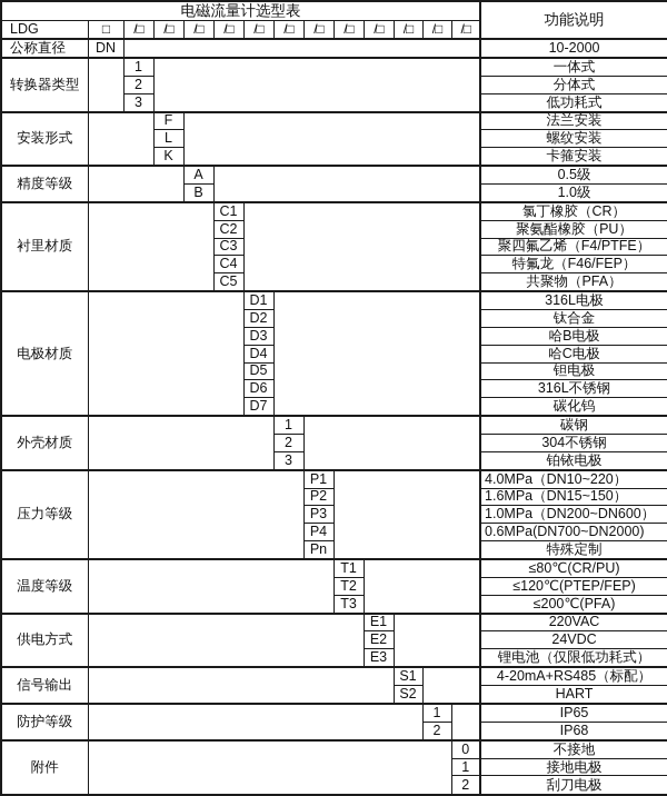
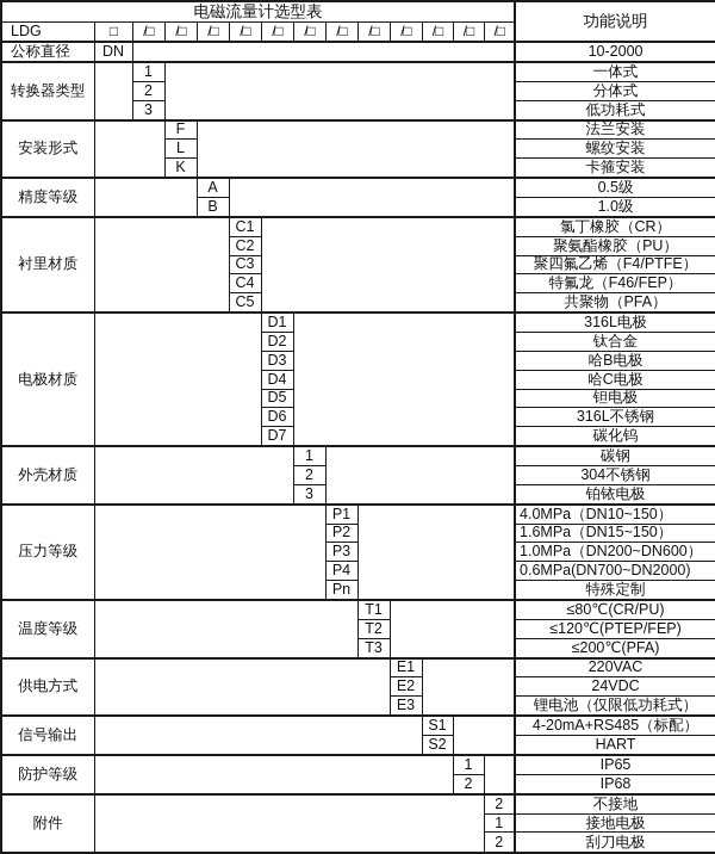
  电磁流量计选型表	功能说明
  LDG	□	/□	/□	/□	/□	/□	/□	/□	/□	/□	/□	/□	/□
  公称直径	DN		10-2000
  转换器类型		1		一体式
  2	分体式
  3	低功耗式
  安装形式		F		法兰安装
  L	螺纹安装
  K	卡箍安装
  精度等级		A		0.5级
  B	1.0级
  衬里材质		C1		氯丁橡胶（CR）
  C2	聚氨酯橡胶（PU）
  C3	聚四氟乙烯（F4/PTFE）
  C4	特氟龙（F46/FEP）
  C5	共聚物（PFA）
  电极材质		D1		316L电极
  D2	钛合金
  D3	哈B电极
  D4	哈C电极
  D5	钽电极
  D6	316L不锈钢
  D7	碳化钨
  外壳材质		1		碳钢
  2	304不锈钢
  3	铂铱电极
- 压力等级		P1		4.0MPa（DN10~220）
+ 压力等级		P1		4.0MPa（DN10~150）
  P2	1.6MPa（DN15~150）
  P3	1.0MPa（DN200~DN600）
  P4	0.6MPa(DN700~DN2000)
  Pn	特殊定制
  温度等级		T1		≤80℃(CR/PU)
  T2	≤120℃(PTEP/FEP)
  T3	≤200℃(PFA)
  供电方式		E1		220VAC
  E2	24VDC
  E3	锂电池（仅限低功耗式）
  信号输出		S1		4-20mA+RS485（标配）
  S2	HART
  防护等级		1		IP65
  2	IP68
- 附件		0	不接地
+ 附件		2	不接地
  1	接地电极
  2	刮刀电极
